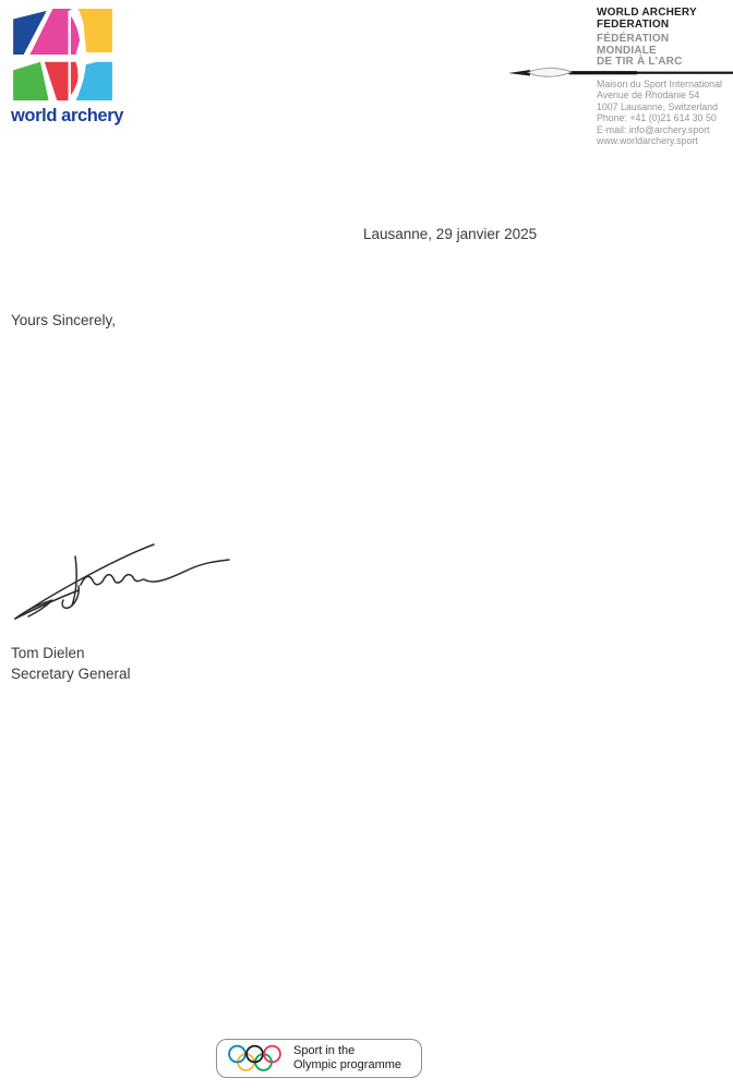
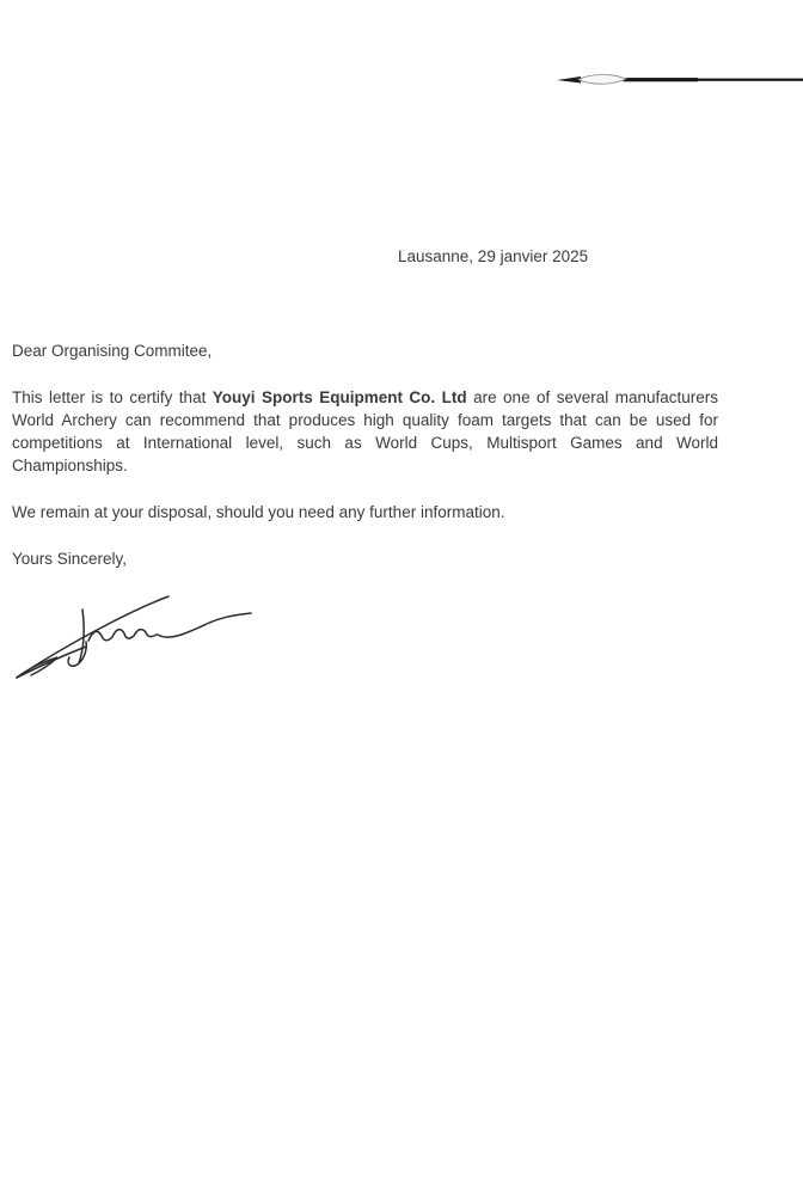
- world archery
- WORLD ARCHERY
- FEDERATION
- FÉDÉRATION
- MONDIALE
- DE TIR À L'ARC
- Maison du Sport International
- Avenue de Rhodanie 54
- 1007 Lausanne, Switzerland
- Phone: +41 (0)21 614 30 50
- E-mail: info@archery.sport
- www.worldarchery.sport
  Lausanne, 29 janvier 2025
+ Dear Organising Commitee,
+ This letter is to certify that Youyi Sports Equipment Co. Ltd are one of several manufacturers World Archery can recommend that produces high quality foam targets that can be used for competitions at International level, such as World Cups, Multisport Games and World Championships.
+ We remain at your disposal, should you need any further information.
  Yours Sincerely,
- Tom Dielen
- Secretary General
- Sport in the
- Olympic programme
